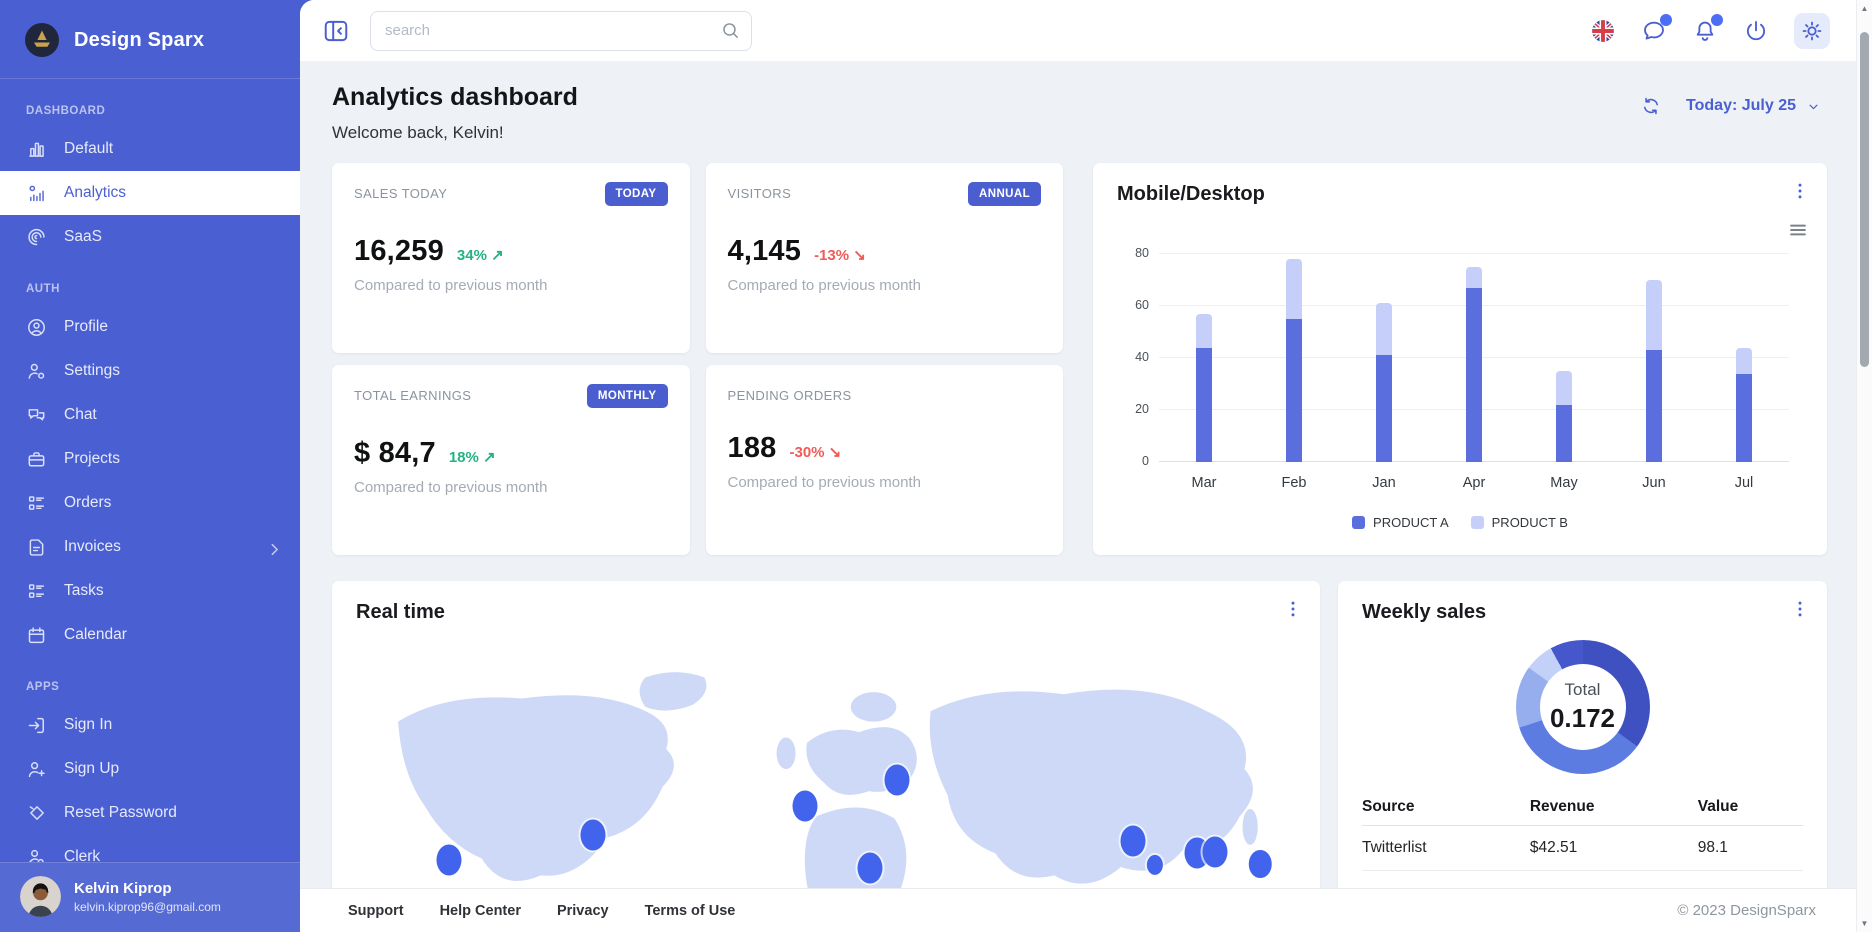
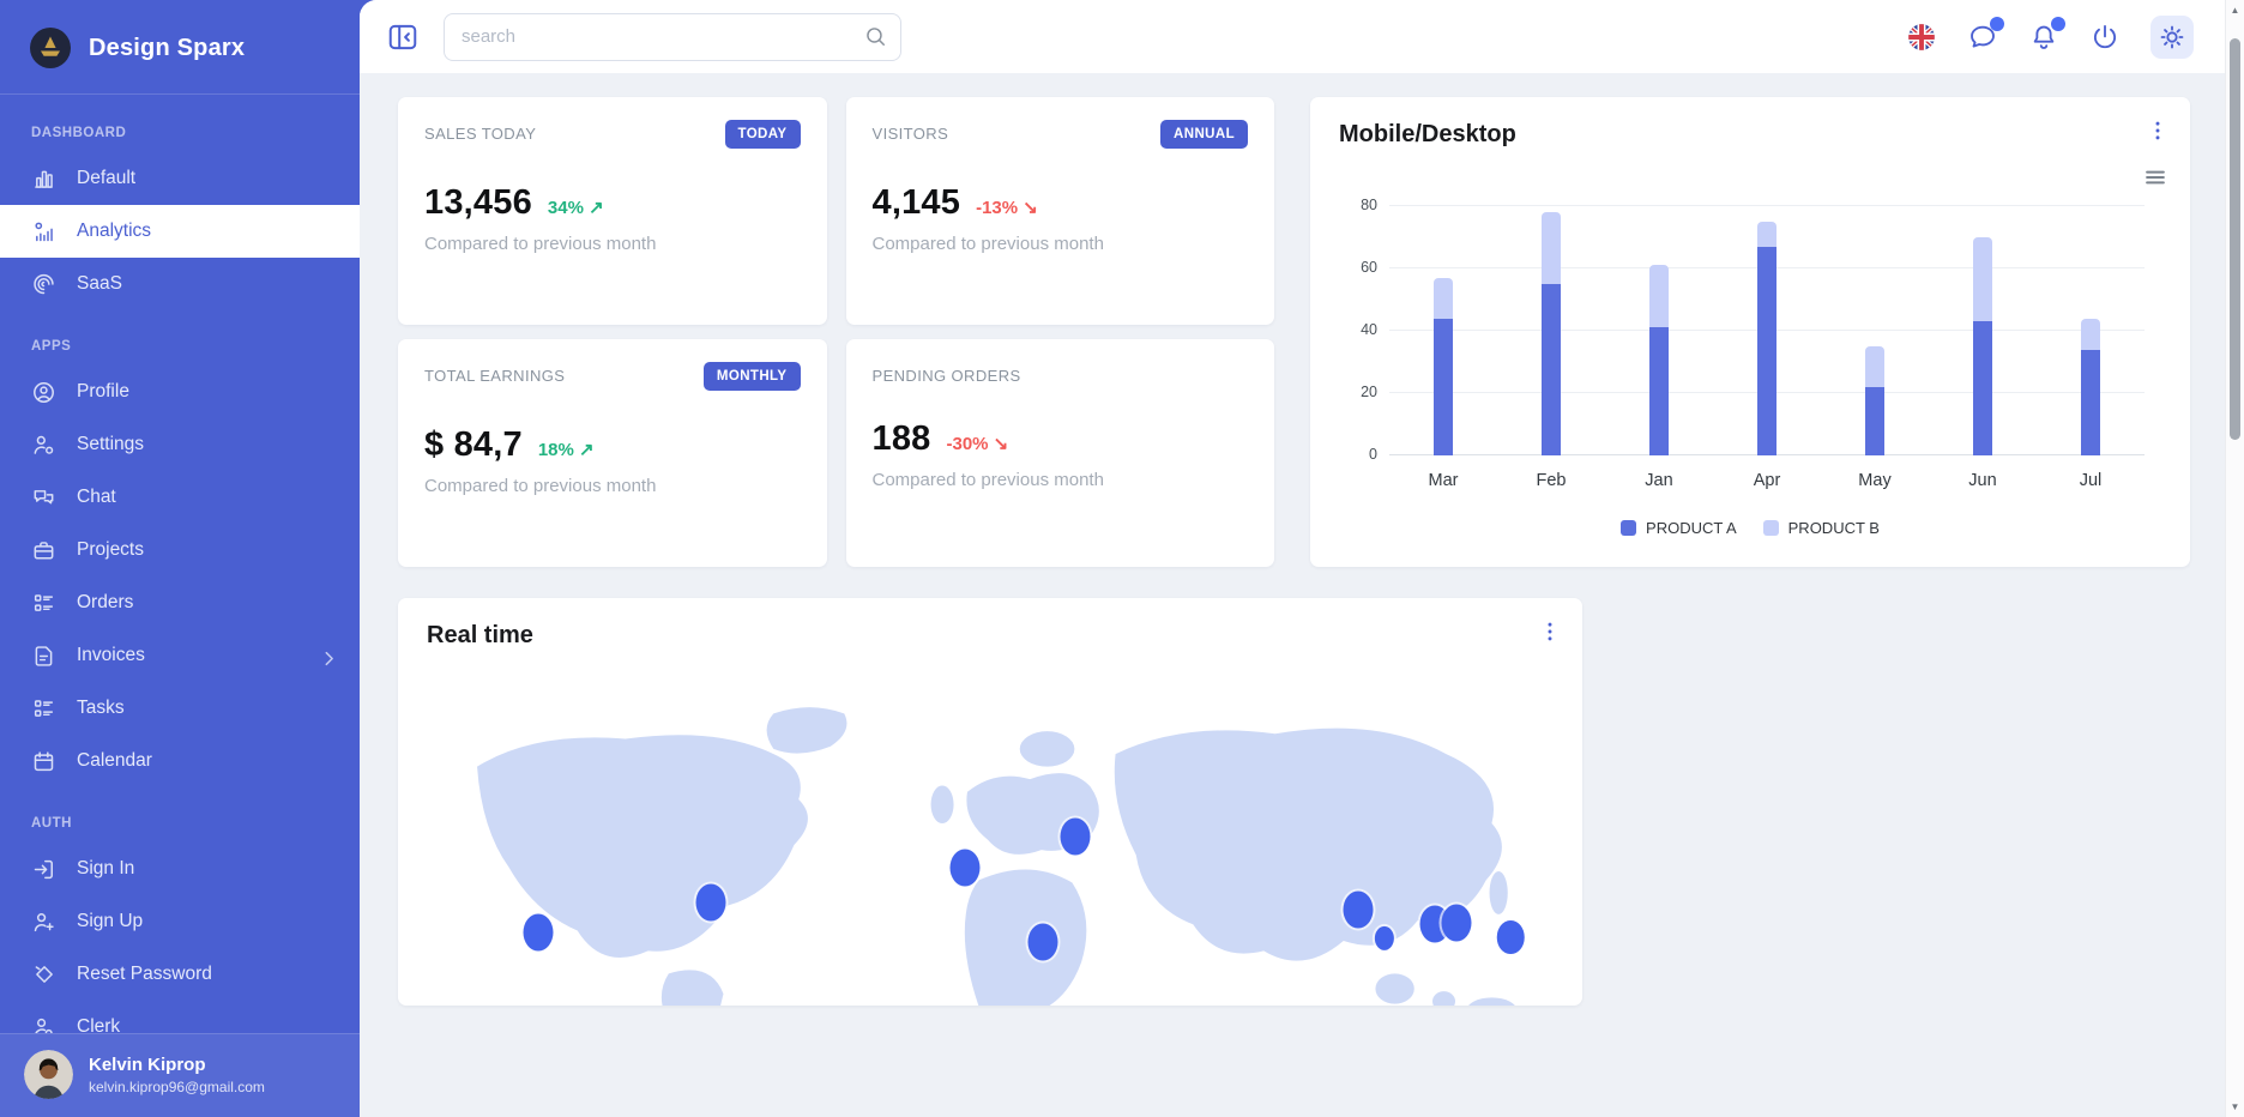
  Design Sparx
  DASHBOARD
  Default
  Analytics
  SaaS
- AUTH
+ APPS
  Profile
  Settings
  Chat
  Projects
  Orders
  Invoices
  Tasks
  Calendar
- APPS
+ AUTH
  Sign In
  Sign Up
  Reset Password
  Clerk
  Kelvin Kiprop
  kelvin.kiprop96@gmail.com
  search
- Analytics dashboard
- Welcome back, Kelvin!
- Today: July 25
  SALES TODAY
  TODAY
- 16,259
+ 13,456
  34% ↗
  Compared to previous month
  VISITORS
  ANNUAL
  4,145
  -13% ↘
  Compared to previous month
  TOTAL EARNINGS
  MONTHLY
  $ 84,7
  18% ↗
  Compared to previous month
  PENDING ORDERS
  188
  -30% ↘
  Compared to previous month
  Mobile/Desktop
  0
  20
  40
  60
  80
  Mar
  Feb
  Jan
  Apr
  May
  Jun
  Jul
  PRODUCT A
  PRODUCT B
  Real time
- Weekly sales
- Total
- 0.172
- Source	Revenue	Value
- Twitterlist	$42.51	98.1
- Support Help Center Privacy Terms of Use
- © 2023 DesignSparx
  ▲
  ▼
